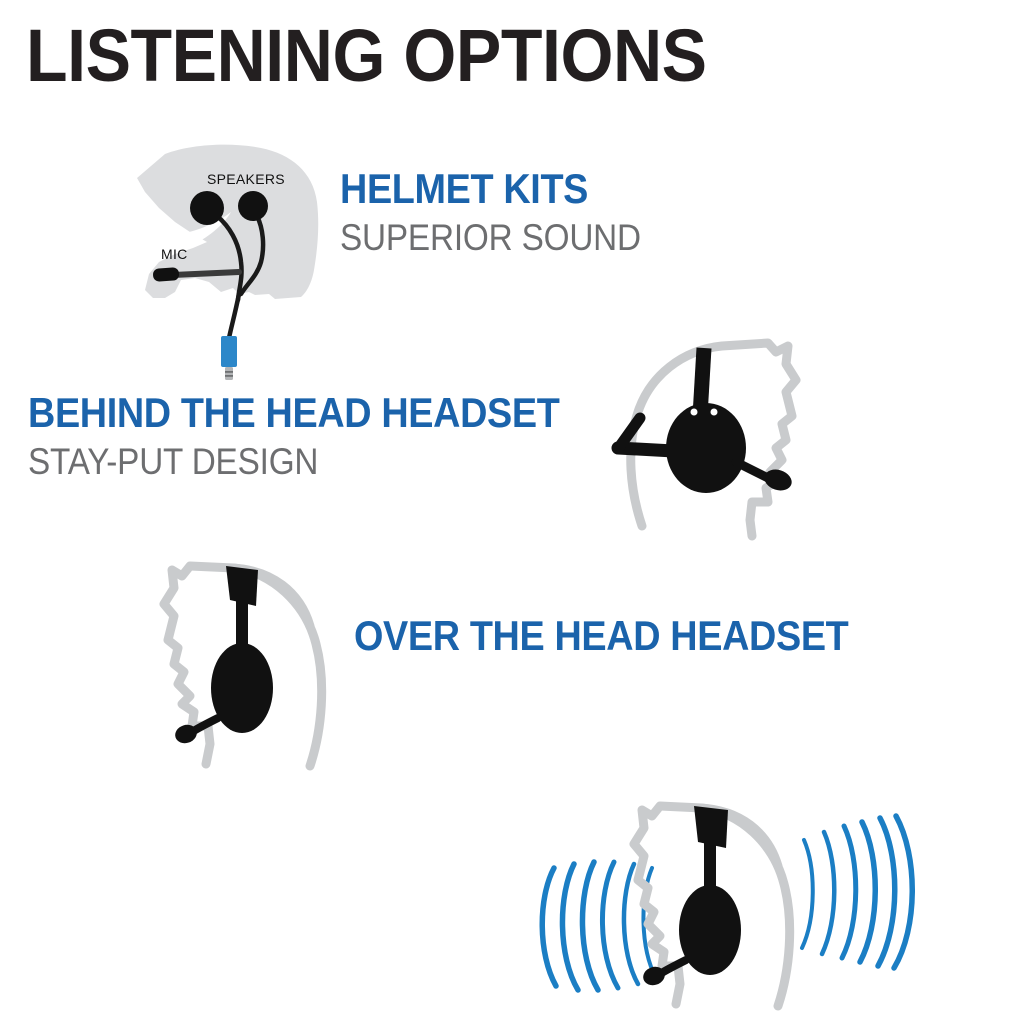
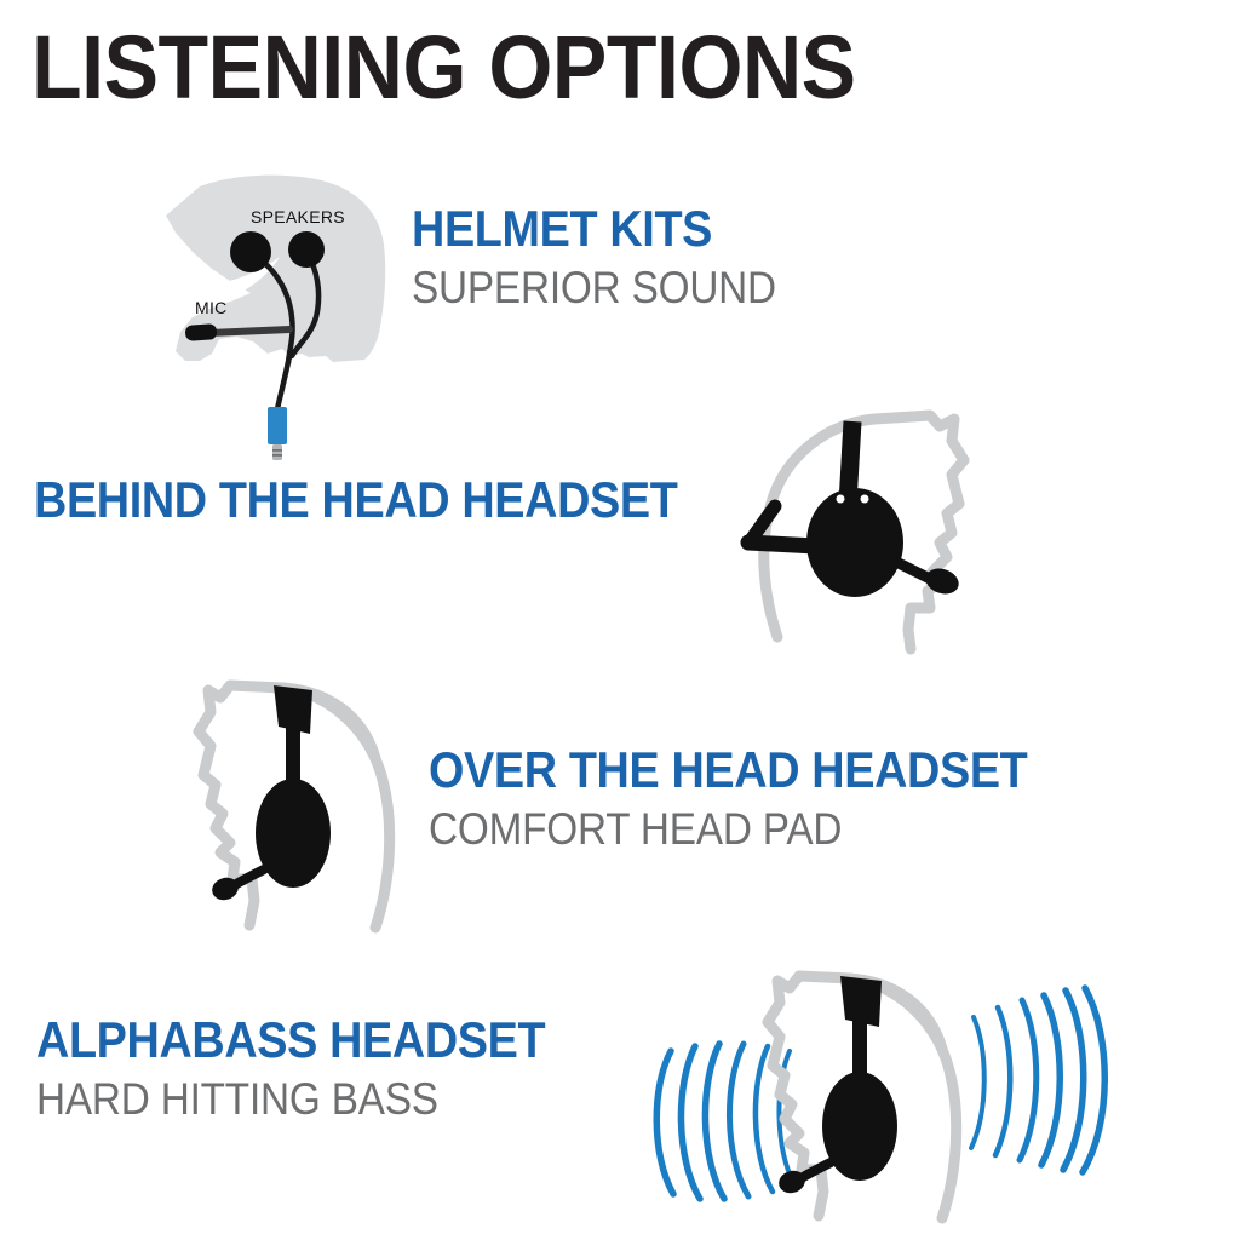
  LISTENING OPTIONS
  SPEAKERS
  MIC
  HELMET KITS
  SUPERIOR SOUND
  BEHIND THE HEAD HEADSET
- STAY-PUT DESIGN
  OVER THE HEAD HEADSET
+ COMFORT HEAD PAD
+ ALPHABASS HEADSET
+ HARD HITTING BASS
